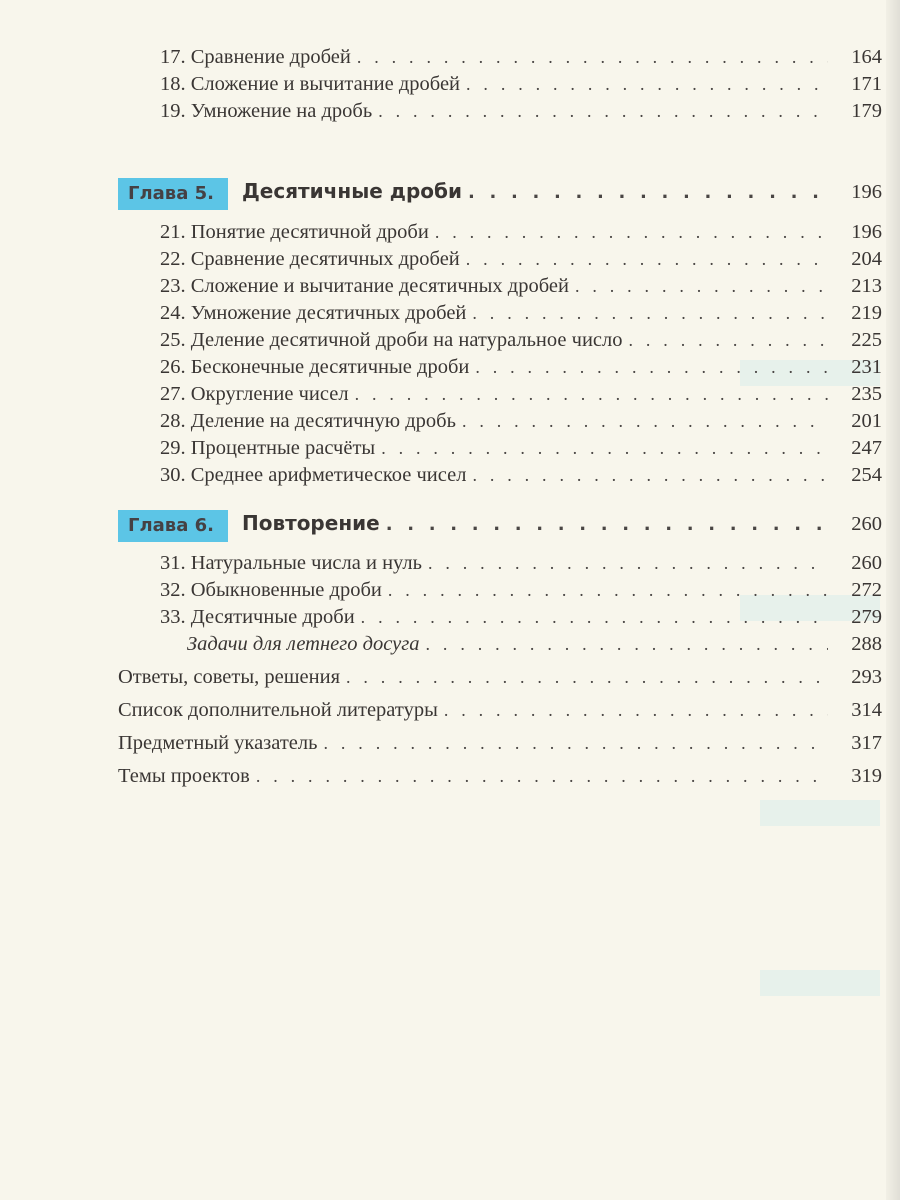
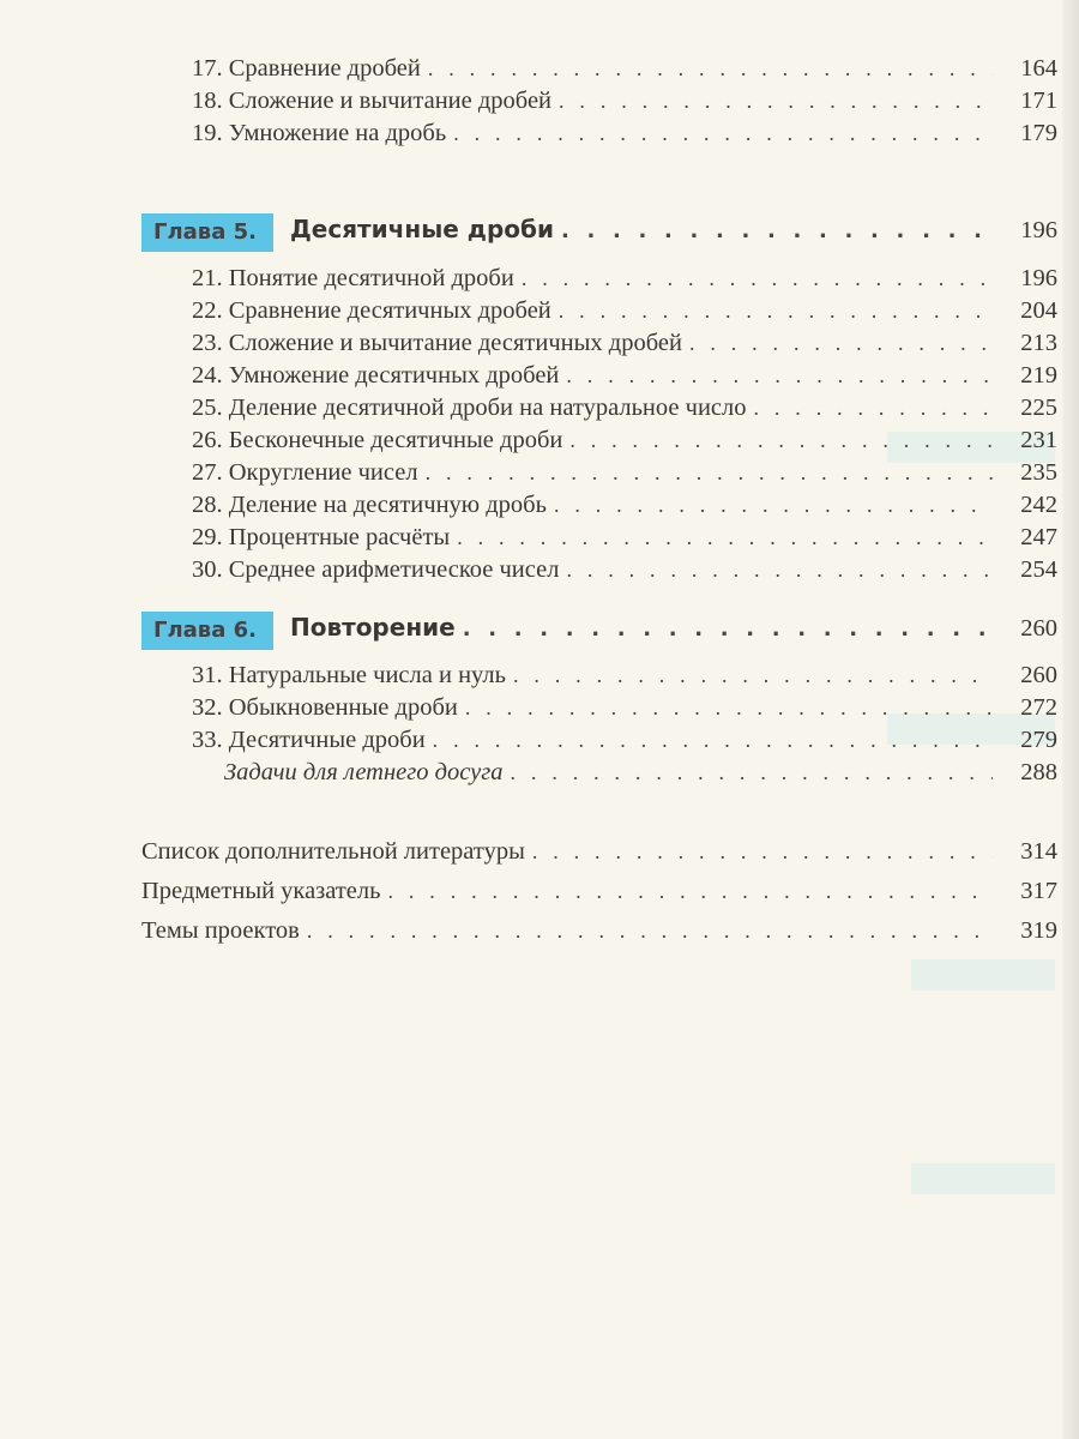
  17. Сравнение дробей
  164
  18. Сложение и вычитание дробей
  171
  19. Умножение на дробь
  179
  Глава 5.
  Десятичные дроби
  196
  21. Понятие десятичной дроби
  196
  22. Сравнение десятичных дробей
  204
  23. Сложение и вычитание десятичных дробей
  213
  24. Умножение десятичных дробей
  219
  25. Деление десятичной дроби на натуральное число
  225
  26. Бесконечные десятичные дроби
  231
  27. Округление чисел
  235
  28. Деление на десятичную дробь
- 201
+ 242
  29. Процентные расчёты
  247
  30. Среднее арифметическое чисел
  254
  Глава 6.
  Повторение
  260
  31. Натуральные числа и нуль
  260
  32. Обыкновенные дроби
  272
  33. Десятичные дроби
  279
  Задачи для летнего досуга
  288
- Ответы, советы, решения
- 293
  Список дополнительной литературы
  314
  Предметный указатель
  317
  Темы проектов
  319
